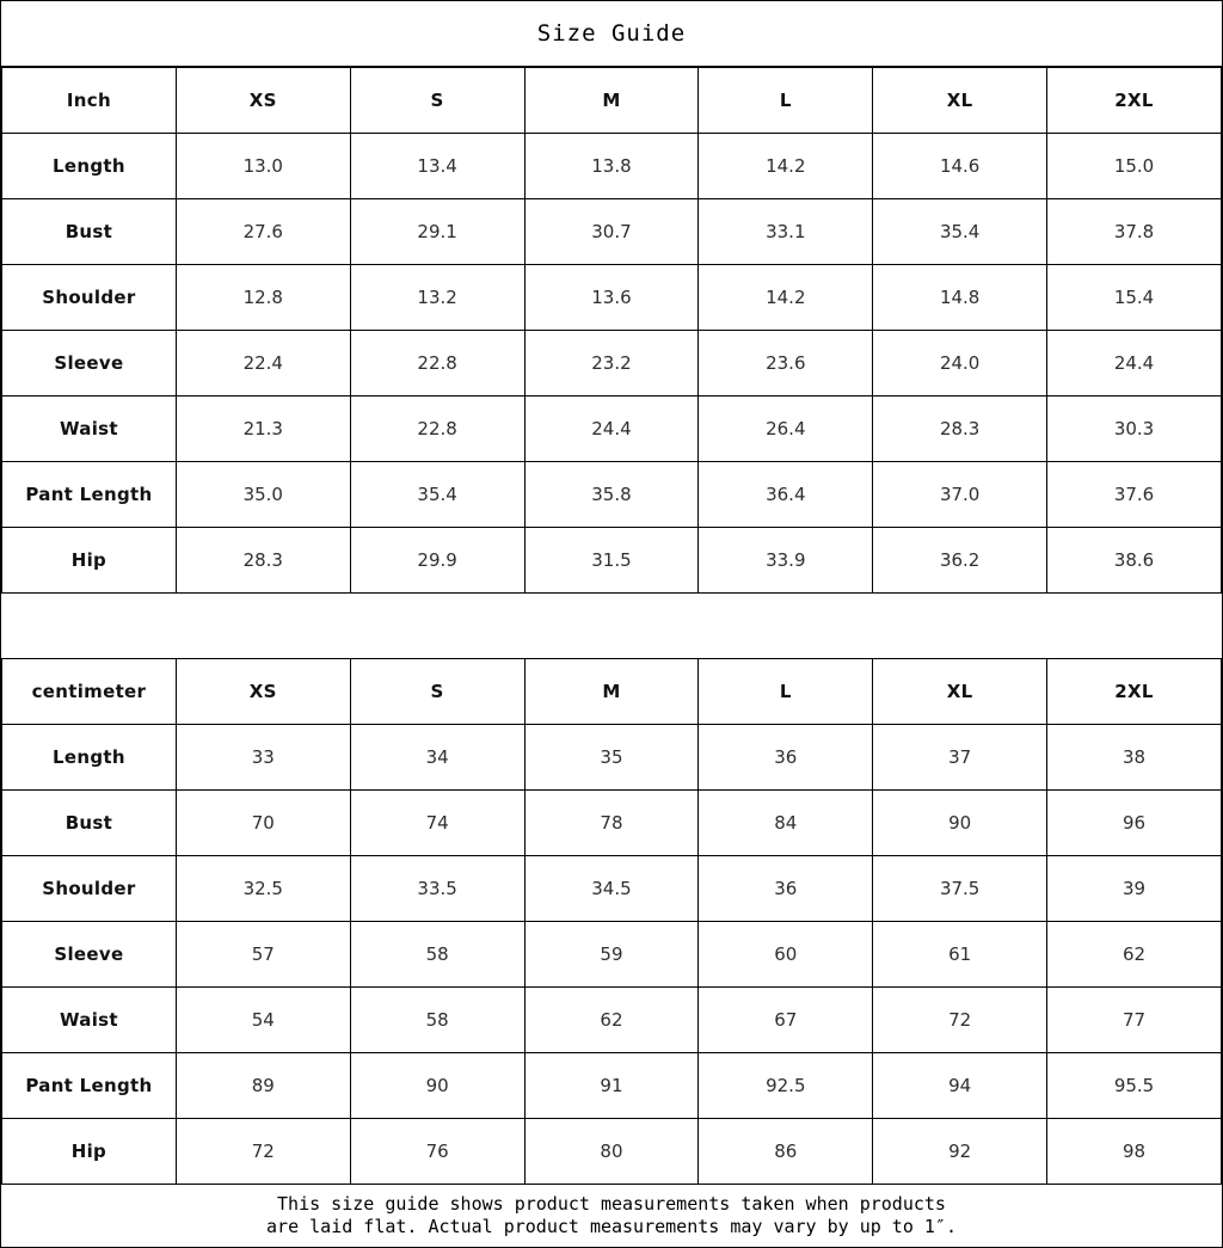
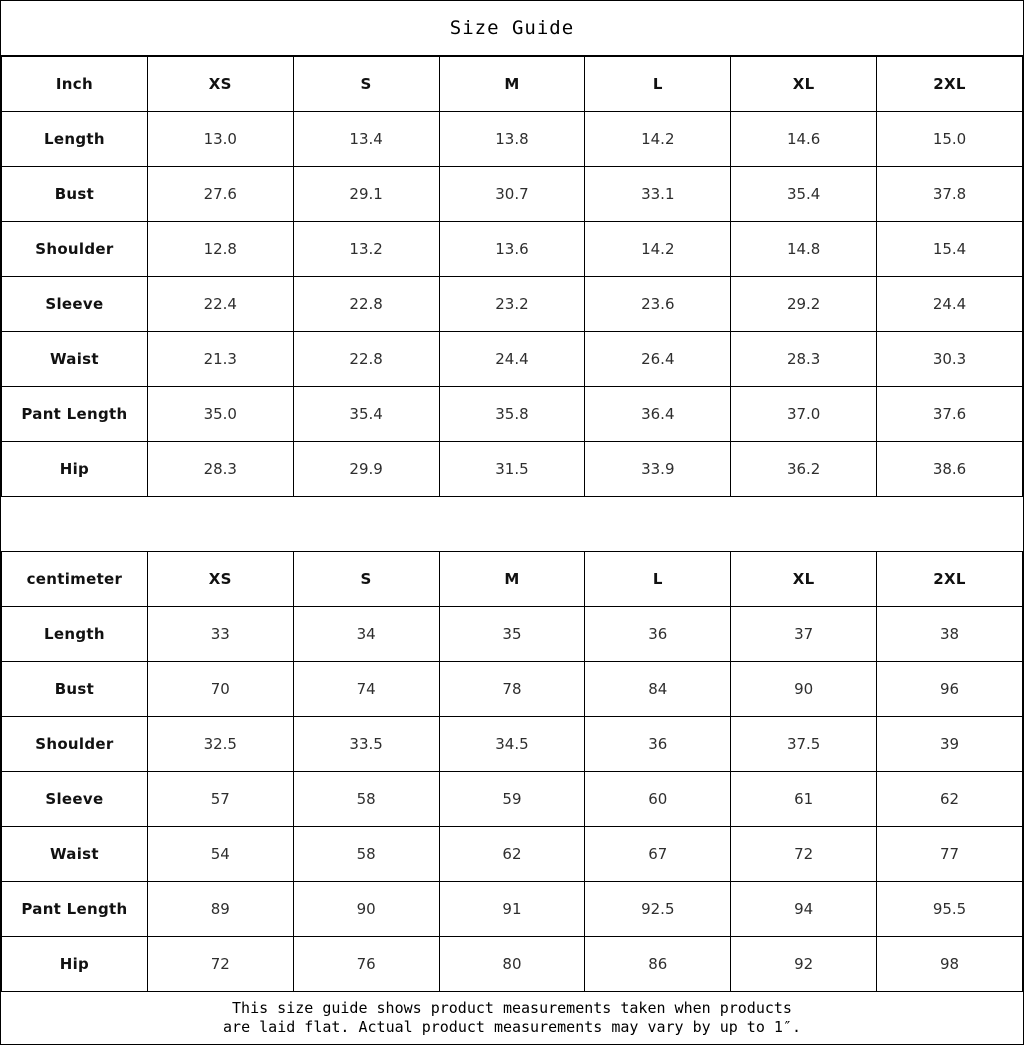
  Size Guide
  Inch	XS	S	M	L	XL	2XL
  Length	13.0	13.4	13.8	14.2	14.6	15.0
  Bust	27.6	29.1	30.7	33.1	35.4	37.8
  Shoulder	12.8	13.2	13.6	14.2	14.8	15.4
- Sleeve	22.4	22.8	23.2	23.6	24.0	24.4
+ Sleeve	22.4	22.8	23.2	23.6	29.2	24.4
  Waist	21.3	22.8	24.4	26.4	28.3	30.3
  Pant Length	35.0	35.4	35.8	36.4	37.0	37.6
  Hip	28.3	29.9	31.5	33.9	36.2	38.6
  centimeter	XS	S	M	L	XL	2XL
  Length	33	34	35	36	37	38
  Bust	70	74	78	84	90	96
  Shoulder	32.5	33.5	34.5	36	37.5	39
  Sleeve	57	58	59	60	61	62
  Waist	54	58	62	67	72	77
  Pant Length	89	90	91	92.5	94	95.5
  Hip	72	76	80	86	92	98
  This size guide shows product measurements taken when products
  are laid flat. Actual product measurements may vary by up to 1″.
